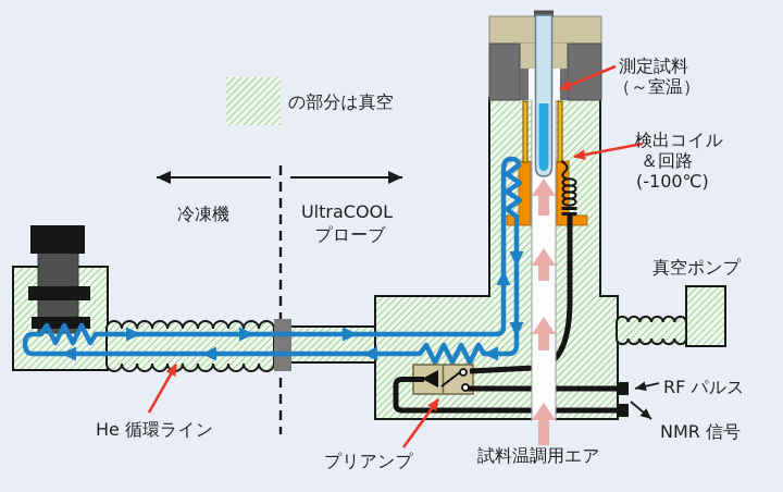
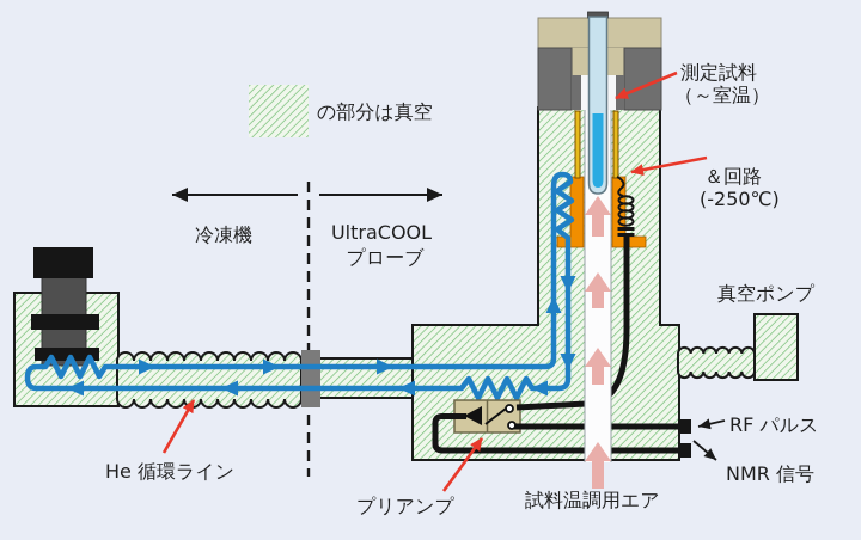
  の部分は真空
  冷凍機
  UltraCOOL
  プローブ
  測定試料
  （～室温）
- 検出コイル
  ＆回路
- (-100℃)
+ (-250℃)
  真空ポンプ
  RF パルス
  NMR 信号
  試料温調用エア
  プリアンプ
  He 循環ライン
